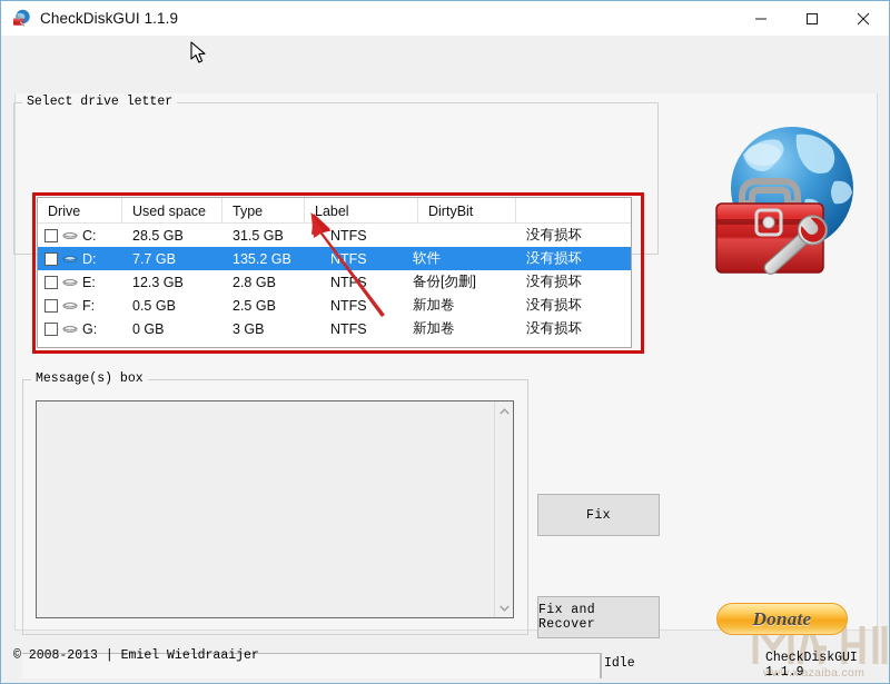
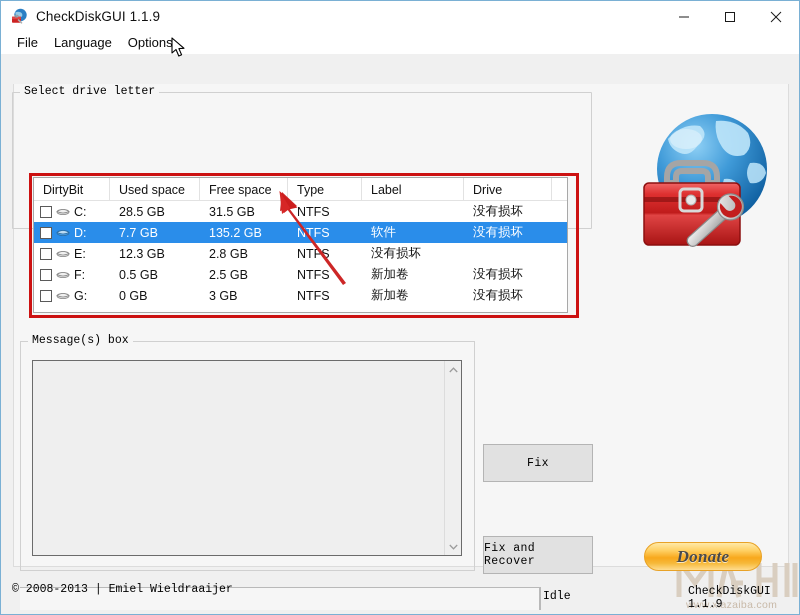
  CheckDiskGUI 1.1.9
+ File
+ Language
+ Options
  Select drive letter
- Drive
+ DirtyBit
  Used space
+ Free space
  Type
  Label
- DirtyBit
+ Drive
  C:
  28.5 GB
  31.5 GB
  NTFS
  没有损坏
  D:
  7.7 GB
  135.2 GB
  NTFS
  软件
  没有损坏
  E:
  12.3 GB
  2.8 GB
  NTFS
- 备份[勿删]
  没有损坏
  F:
  0.5 GB
  2.5 GB
  NTFS
  新加卷
  没有损坏
  G:
  0 GB
  3 GB
  NTFS
  新加卷
  没有损坏
  Message(s) box
  Fix
  Fix and Recover
  Idle
  © 2008-2013 | Emiel Wieldraaijer
  www.xiazaiba.com
  Donate
  CheckDiskGUI 1.1.9
